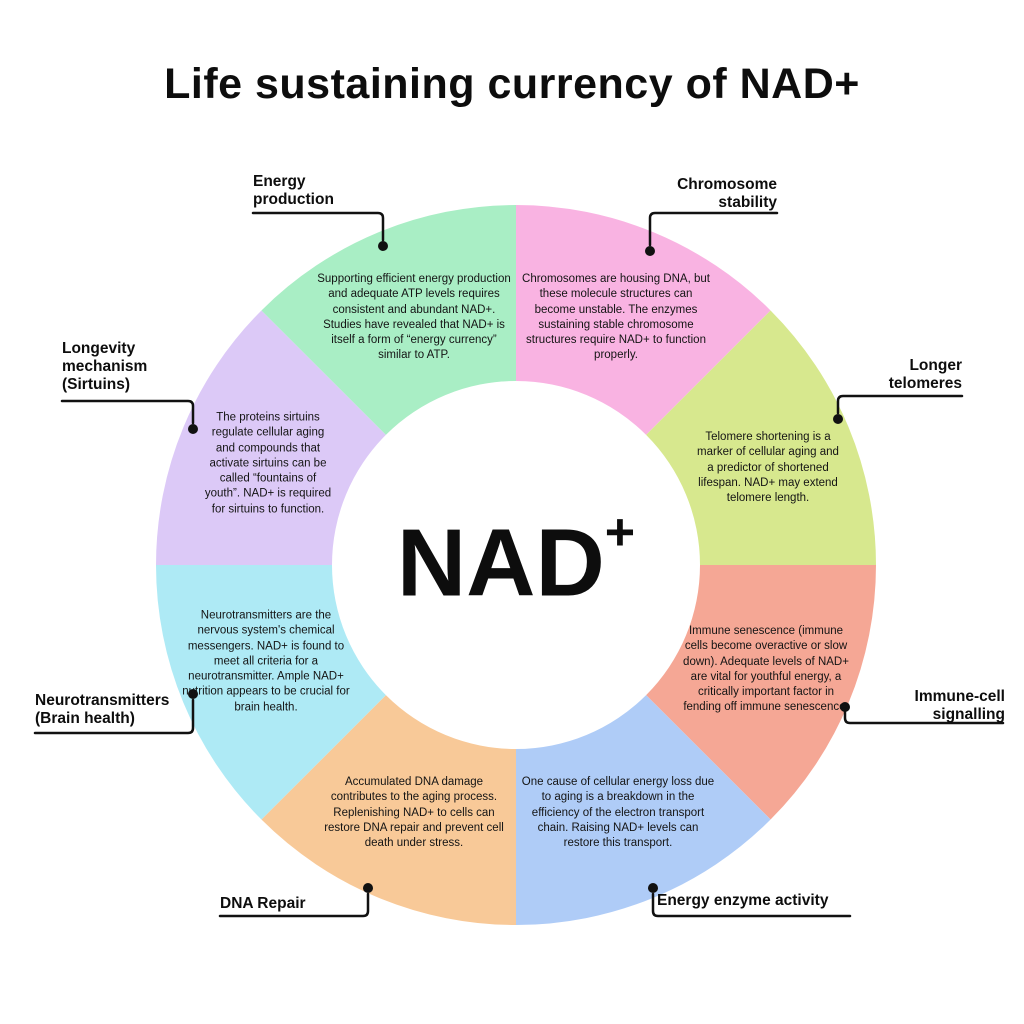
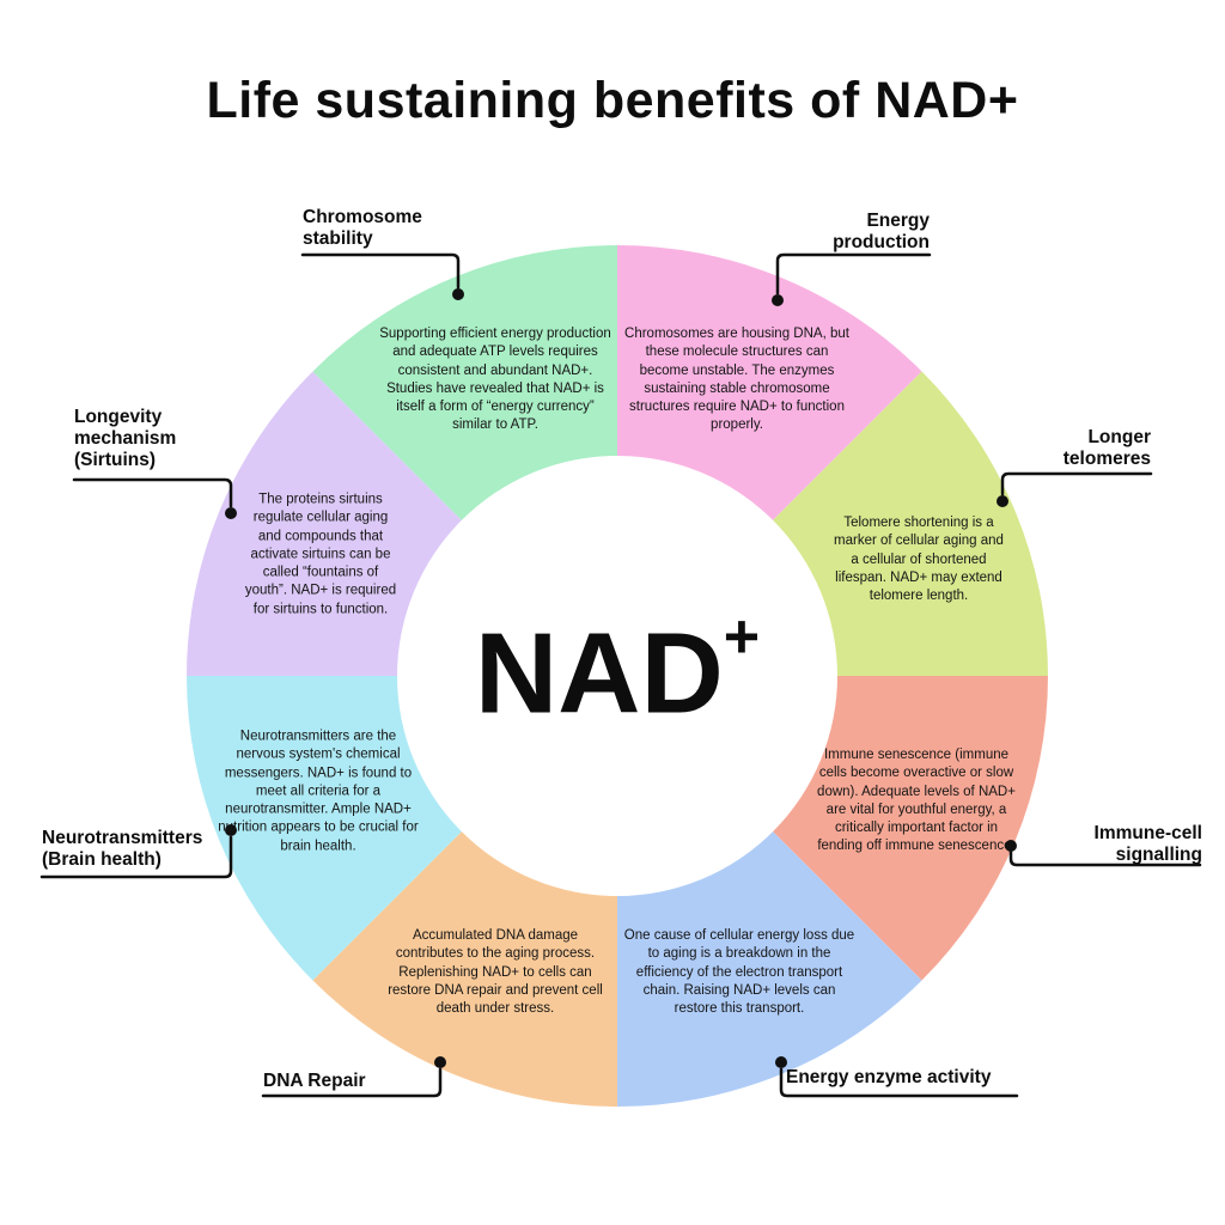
- Life sustaining currency of NAD+
+ Life sustaining benefits of NAD+
  Chromosomes are housing DNA, but these molecule structures can become unstable. The enzymes sustaining stable chromosome structures require NAD+ to function properly.
- Telomere shortening is a marker of cellular aging and a predictor of shortened lifespan. NAD+ may extend telomere length.
+ Telomere shortening is a marker of cellular aging and a cellular of shortened lifespan. NAD+ may extend telomere length.
  Immune senescence (immune cells become overactive or slow down). Adequate levels of NAD+ are vital for youthful energy, a critically important factor in fending off immune senescence.
  One cause of cellular energy loss due to aging is a breakdown in the efficiency of the electron transport chain. Raising NAD+ levels can restore this transport.
  Accumulated DNA damage contributes to the aging process. Replenishing NAD+ to cells can restore DNA repair and prevent cell death under stress.
  Neurotransmitters are the nervous system's chemical messengers. NAD+ is found to meet all criteria for a neurotransmitter. Ample NAD+ nutrition appears to be crucial for brain health.
  The proteins sirtuins regulate cellular aging and compounds that activate sirtuins can be called “fountains of youth”. NAD+ is required for sirtuins to function.
  Supporting efficient energy production and adequate ATP levels requires consistent and abundant NAD+. Studies have revealed that NAD+ is itself a form of “energy currency” similar to ATP.
- Chromosome stability
+ Energy production
  Longer telomeres
  Immune-cell signalling
  Energy enzyme activity
  DNA Repair
  Neurotransmitters (Brain health)
  Longevity mechanism (Sirtuins)
- Energy production
+ Chromosome stability
  NAD+
